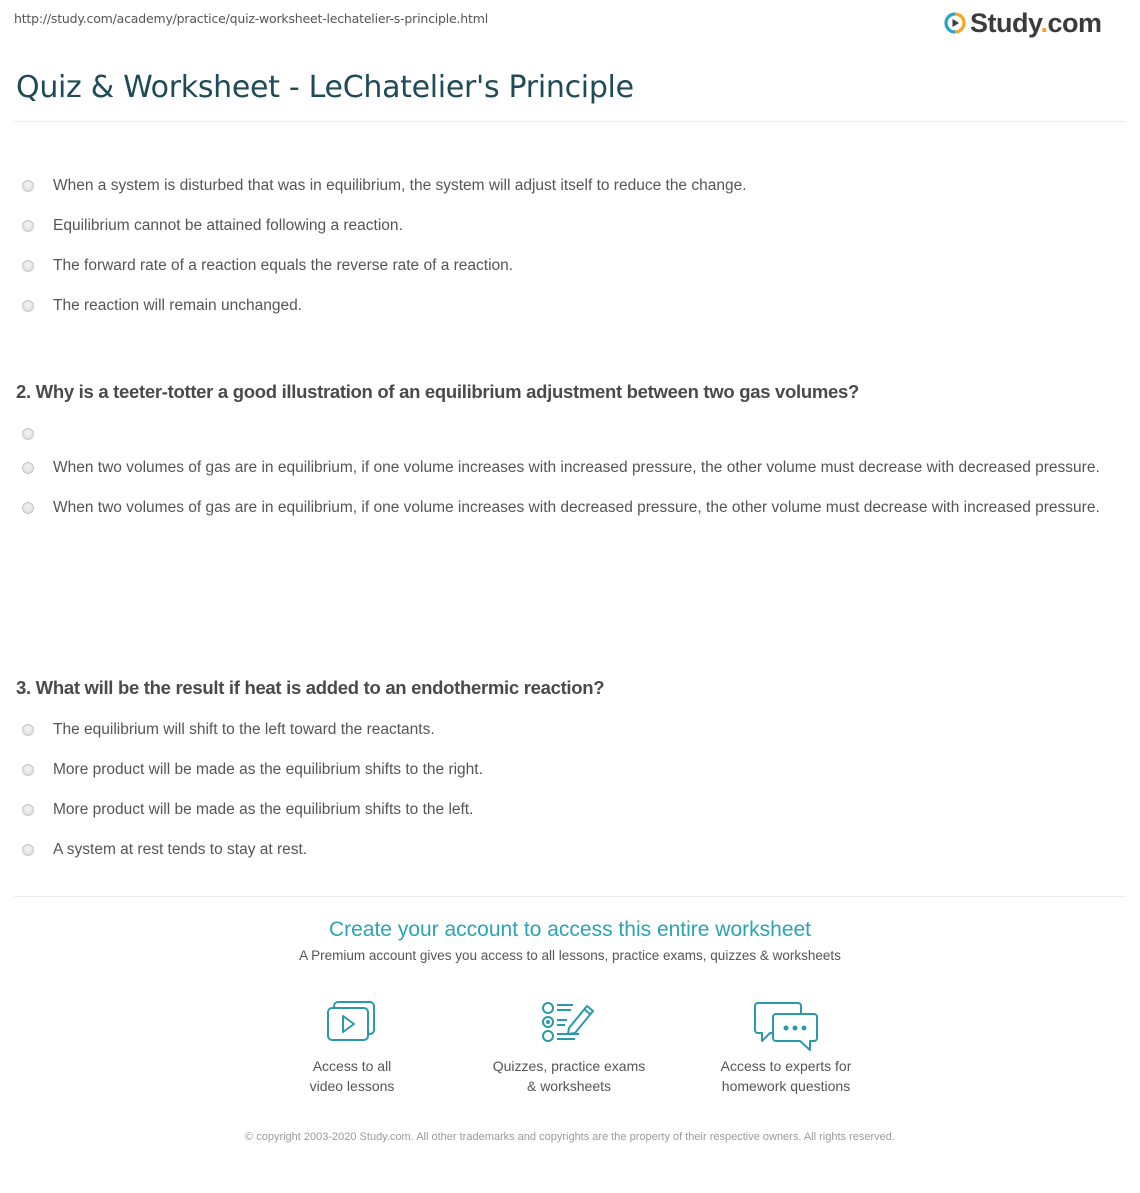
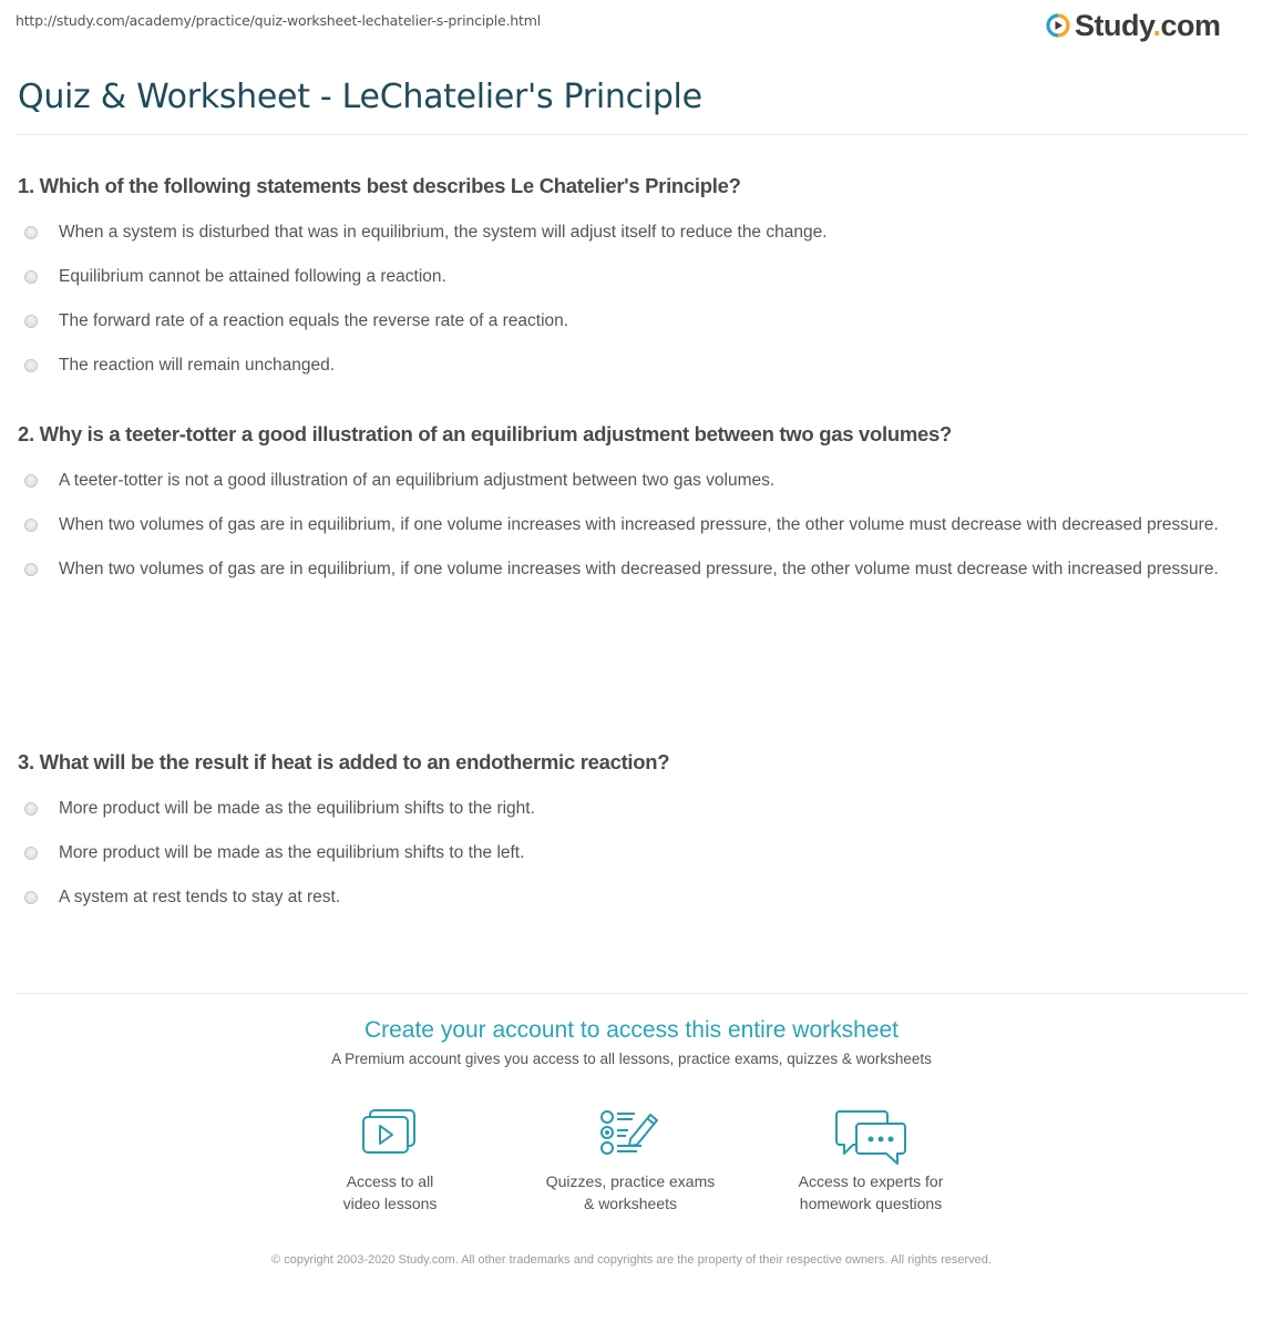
  http://study.com/academy/practice/quiz-worksheet-lechatelier-s-principle.html
  Study.com
  Quiz & Worksheet - LeChatelier's Principle
+ 1. Which of the following statements best describes Le Chatelier's Principle?
  When a system is disturbed that was in equilibrium, the system will adjust itself to reduce the change.
  Equilibrium cannot be attained following a reaction.
  The forward rate of a reaction equals the reverse rate of a reaction.
  The reaction will remain unchanged.
  2. Why is a teeter-totter a good illustration of an equilibrium adjustment between two gas volumes?
+ A teeter-totter is not a good illustration of an equilibrium adjustment between two gas volumes.
  When two volumes of gas are in equilibrium, if one volume increases with increased pressure, the other volume must decrease with decreased pressure.
  When two volumes of gas are in equilibrium, if one volume increases with decreased pressure, the other volume must decrease with increased pressure.
  3. What will be the result if heat is added to an endothermic reaction?
- The equilibrium will shift to the left toward the reactants.
  More product will be made as the equilibrium shifts to the right.
  More product will be made as the equilibrium shifts to the left.
  A system at rest tends to stay at rest.
  Create your account to access this entire worksheet
  A Premium account gives you access to all lessons, practice exams, quizzes & worksheets
  Access to all
  video lessons
  Quizzes, practice exams
  & worksheets
  Access to experts for
  homework questions
  © copyright 2003-2020 Study.com. All other trademarks and copyrights are the property of their respective owners. All rights reserved.
